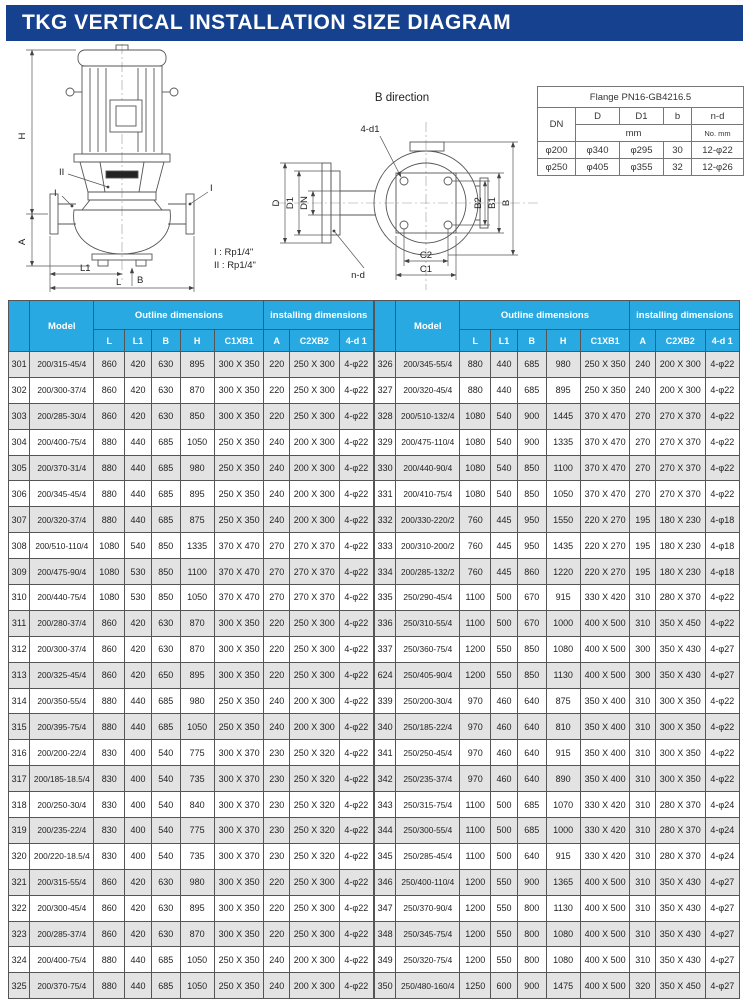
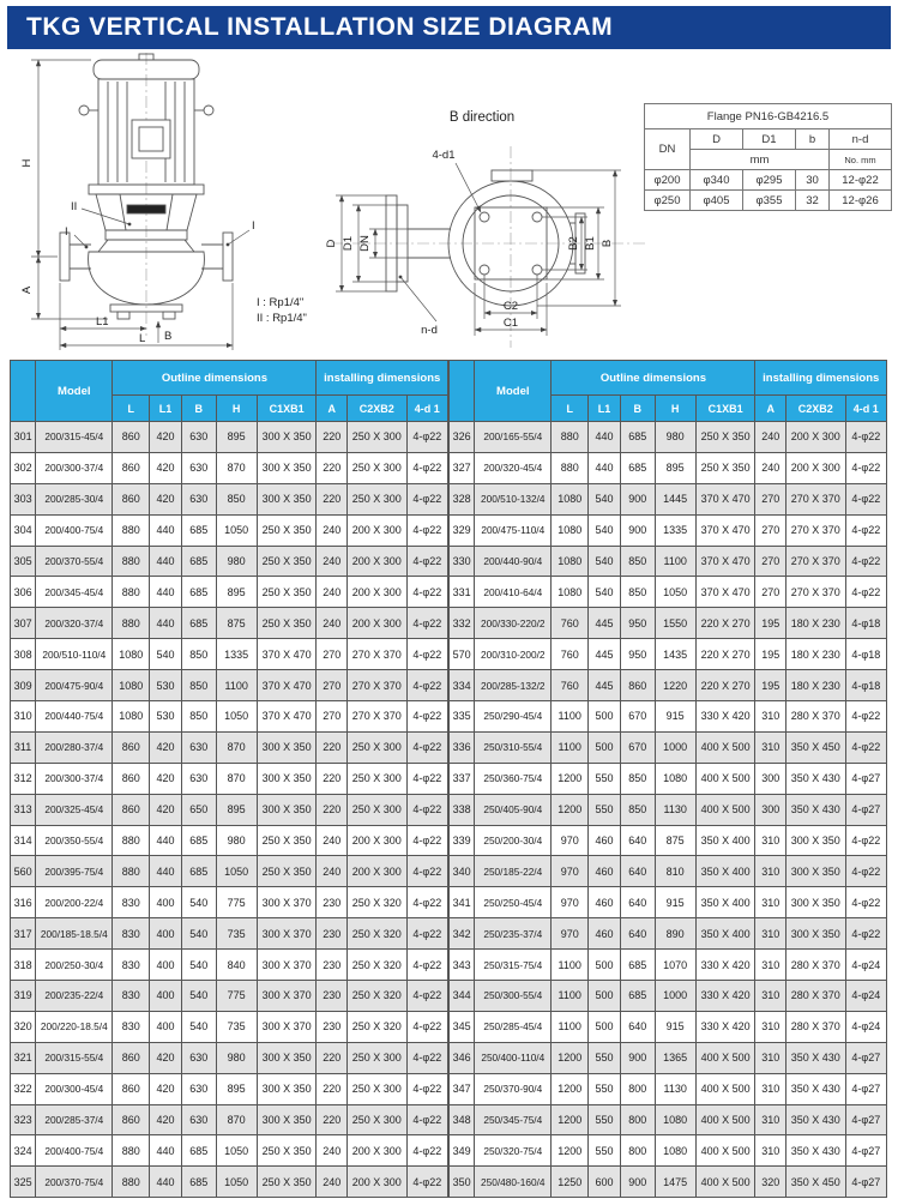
  TKG VERTICAL INSTALLATION SIZE DIAGRAM
  L1
  B
  L
  II
  I
  I
  B direction
  4-d1
  n-d
  C2
  C1
  I : Rp1/4"
  II : Rp1/4"
  Flange PN16-GB4216.5
  DN	D	D1	b	n-d
  mm	No. mm
  φ200	φ340	φ295	30	12-φ22
  φ250	φ405	φ355	32	12-φ26
  	Model	Outline dimensions	installing dimensions
  L	L1	B	H	C1XB1	A	C2XB2	4-d 1
  301	200/315-45/4	860	420	630	895	300 X 350	220	250 X 300	4-φ22
  302	200/300-37/4	860	420	630	870	300 X 350	220	250 X 300	4-φ22
  303	200/285-30/4	860	420	630	850	300 X 350	220	250 X 300	4-φ22
  304	200/400-75/4	880	440	685	1050	250 X 350	240	200 X 300	4-φ22
- 305	200/370-31/4	880	440	685	980	250 X 350	240	200 X 300	4-φ22
+ 305	200/370-55/4	880	440	685	980	250 X 350	240	200 X 300	4-φ22
  306	200/345-45/4	880	440	685	895	250 X 350	240	200 X 300	4-φ22
  307	200/320-37/4	880	440	685	875	250 X 350	240	200 X 300	4-φ22
  308	200/510-110/4	1080	540	850	1335	370 X 470	270	270 X 370	4-φ22
  309	200/475-90/4	1080	530	850	1100	370 X 470	270	270 X 370	4-φ22
  310	200/440-75/4	1080	530	850	1050	370 X 470	270	270 X 370	4-φ22
  311	200/280-37/4	860	420	630	870	300 X 350	220	250 X 300	4-φ22
  312	200/300-37/4	860	420	630	870	300 X 350	220	250 X 300	4-φ22
  313	200/325-45/4	860	420	650	895	300 X 350	220	250 X 300	4-φ22
  314	200/350-55/4	880	440	685	980	250 X 350	240	200 X 300	4-φ22
- 315	200/395-75/4	880	440	685	1050	250 X 350	240	200 X 300	4-φ22
+ 560	200/395-75/4	880	440	685	1050	250 X 350	240	200 X 300	4-φ22
  316	200/200-22/4	830	400	540	775	300 X 370	230	250 X 320	4-φ22
  317	200/185-18.5/4	830	400	540	735	300 X 370	230	250 X 320	4-φ22
  318	200/250-30/4	830	400	540	840	300 X 370	230	250 X 320	4-φ22
  319	200/235-22/4	830	400	540	775	300 X 370	230	250 X 320	4-φ22
  320	200/220-18.5/4	830	400	540	735	300 X 370	230	250 X 320	4-φ22
  321	200/315-55/4	860	420	630	980	300 X 350	220	250 X 300	4-φ22
  322	200/300-45/4	860	420	630	895	300 X 350	220	250 X 300	4-φ22
  323	200/285-37/4	860	420	630	870	300 X 350	220	250 X 300	4-φ22
  324	200/400-75/4	880	440	685	1050	250 X 350	240	200 X 300	4-φ22
  325	200/370-75/4	880	440	685	1050	250 X 350	240	200 X 300	4-φ22
  	Model	Outline dimensions	installing dimensions
  L	L1	B	H	C1XB1	A	C2XB2	4-d 1
- 326	200/345-55/4	880	440	685	980	250 X 350	240	200 X 300	4-φ22
+ 326	200/165-55/4	880	440	685	980	250 X 350	240	200 X 300	4-φ22
  327	200/320-45/4	880	440	685	895	250 X 350	240	200 X 300	4-φ22
  328	200/510-132/4	1080	540	900	1445	370 X 470	270	270 X 370	4-φ22
  329	200/475-110/4	1080	540	900	1335	370 X 470	270	270 X 370	4-φ22
  330	200/440-90/4	1080	540	850	1100	370 X 470	270	270 X 370	4-φ22
- 331	200/410-75/4	1080	540	850	1050	370 X 470	270	270 X 370	4-φ22
+ 331	200/410-64/4	1080	540	850	1050	370 X 470	270	270 X 370	4-φ22
  332	200/330-220/2	760	445	950	1550	220 X 270	195	180 X 230	4-φ18
- 333	200/310-200/2	760	445	950	1435	220 X 270	195	180 X 230	4-φ18
+ 570	200/310-200/2	760	445	950	1435	220 X 270	195	180 X 230	4-φ18
  334	200/285-132/2	760	445	860	1220	220 X 270	195	180 X 230	4-φ18
  335	250/290-45/4	1100	500	670	915	330 X 420	310	280 X 370	4-φ22
  336	250/310-55/4	1100	500	670	1000	400 X 500	310	350 X 450	4-φ22
  337	250/360-75/4	1200	550	850	1080	400 X 500	300	350 X 430	4-φ27
- 624	250/405-90/4	1200	550	850	1130	400 X 500	300	350 X 430	4-φ27
+ 338	250/405-90/4	1200	550	850	1130	400 X 500	300	350 X 430	4-φ27
  339	250/200-30/4	970	460	640	875	350 X 400	310	300 X 350	4-φ22
  340	250/185-22/4	970	460	640	810	350 X 400	310	300 X 350	4-φ22
  341	250/250-45/4	970	460	640	915	350 X 400	310	300 X 350	4-φ22
  342	250/235-37/4	970	460	640	890	350 X 400	310	300 X 350	4-φ22
  343	250/315-75/4	1100	500	685	1070	330 X 420	310	280 X 370	4-φ24
  344	250/300-55/4	1100	500	685	1000	330 X 420	310	280 X 370	4-φ24
  345	250/285-45/4	1100	500	640	915	330 X 420	310	280 X 370	4-φ24
  346	250/400-110/4	1200	550	900	1365	400 X 500	310	350 X 430	4-φ27
  347	250/370-90/4	1200	550	800	1130	400 X 500	310	350 X 430	4-φ27
  348	250/345-75/4	1200	550	800	1080	400 X 500	310	350 X 430	4-φ27
  349	250/320-75/4	1200	550	800	1080	400 X 500	310	350 X 430	4-φ27
  350	250/480-160/4	1250	600	900	1475	400 X 500	320	350 X 450	4-φ27
